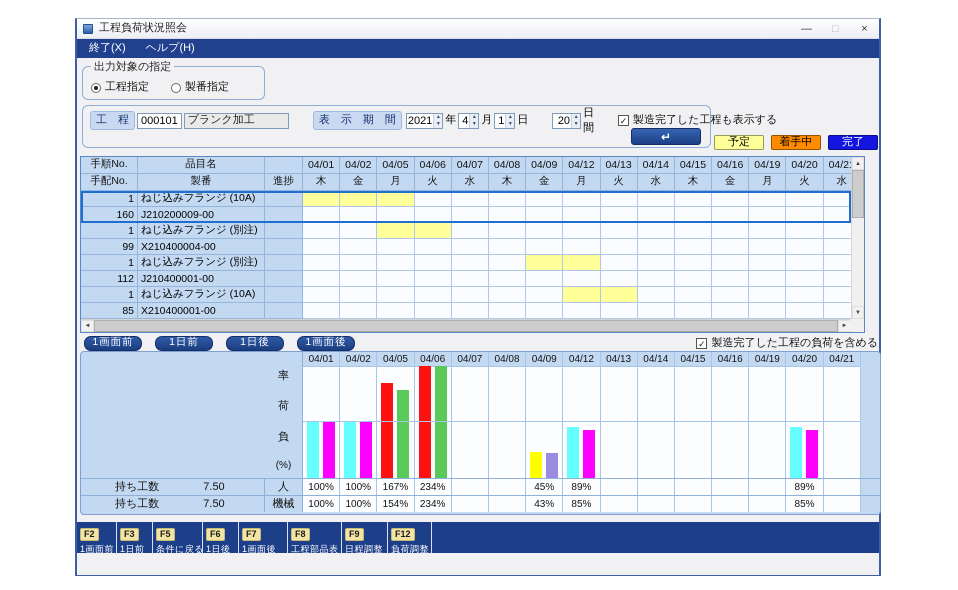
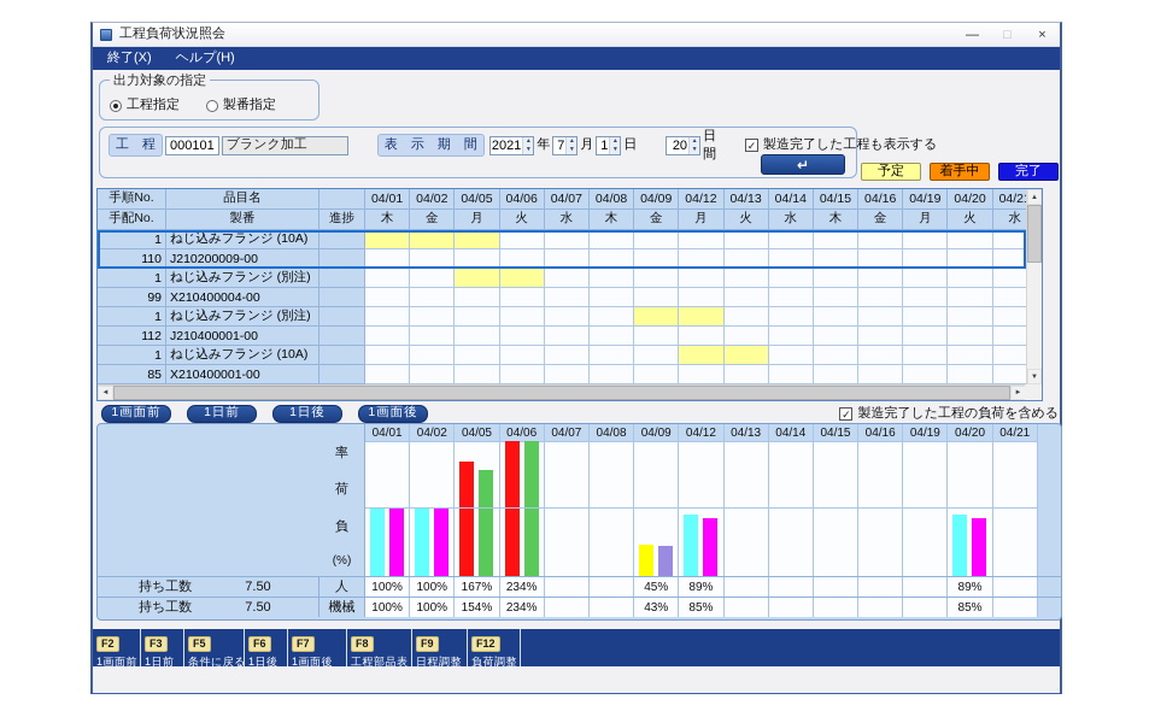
  工程負荷状況照会
  —
  □
  ×
  終了(X)
  ヘルプ(H)
  出力対象の指定
  工程指定
  製番指定
  工 程
  000101
  ブランク加工
  表 示 期 間
  2021
  年
- 4
+ 7
  月
  1
  日
  20
  日間
  ✓
  製造完了した工程も表示する
  ↵
  予定
  着手中
  完了
  手順No.
  品目名
  04/01
  04/02
  04/05
  04/06
  04/07
  04/08
  04/09
  04/12
  04/13
  04/14
  04/15
  04/16
  04/19
  04/20
  04/2
  手配No.
  製番
  進捗
  木
  金
  月
  火
  水
  木
  金
  月
  火
  水
  木
  金
  月
  火
  水
  1
  ねじ込みフランジ (10A)
- 160
+ 110
  J210200009-00
  1
  ねじ込みフランジ (別注)
  99
  X210400004-00
  1
  ねじ込みフランジ (別注)
  112
  J210400001-00
  1
  ねじ込みフランジ (10A)
  85
  X210400001-00
  1画面前
  1日前
  1日後
  1画面後
  ✓
  製造完了した工程の負荷を含める
  率
  荷
  負
  (%)
  04/01
  04/02
  04/05
  04/06
  04/07
  04/08
  04/09
  04/12
  04/13
  04/14
  04/15
  04/16
  04/19
  04/20
  04/21
  持ち工数
  7.50
  人
  100%
  100%
  167%
  234%
  45%
  89%
  89%
  持ち工数
  7.50
  機械
  100%
  100%
  154%
  234%
  43%
  85%
  85%
  F2
  1画面前
  F3
  1日前
  F5
  条件に戻る
  F6
  1日後
  F7
  1画面後
  F8
  工程部品表
  F9
  日程調整
  F12
  負荷調整
